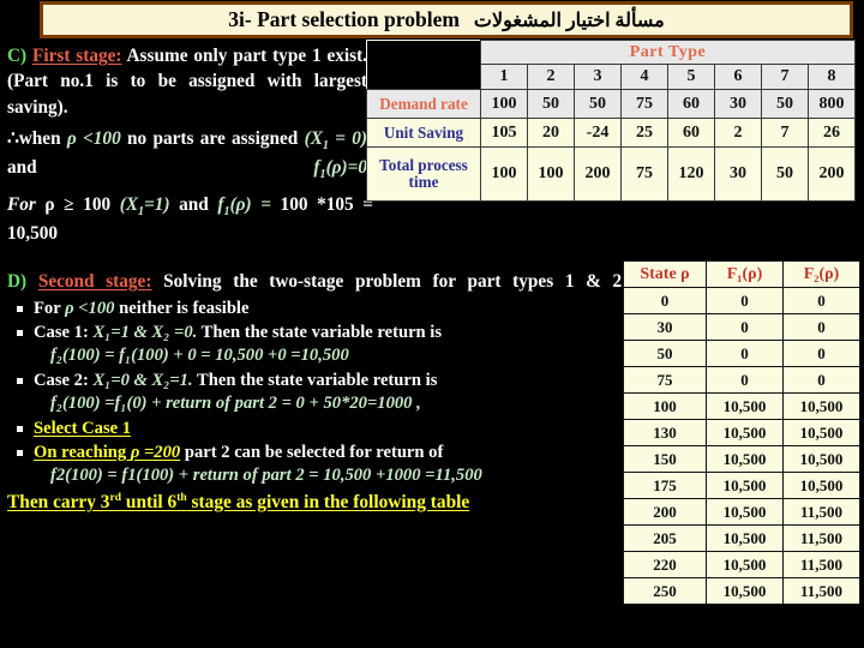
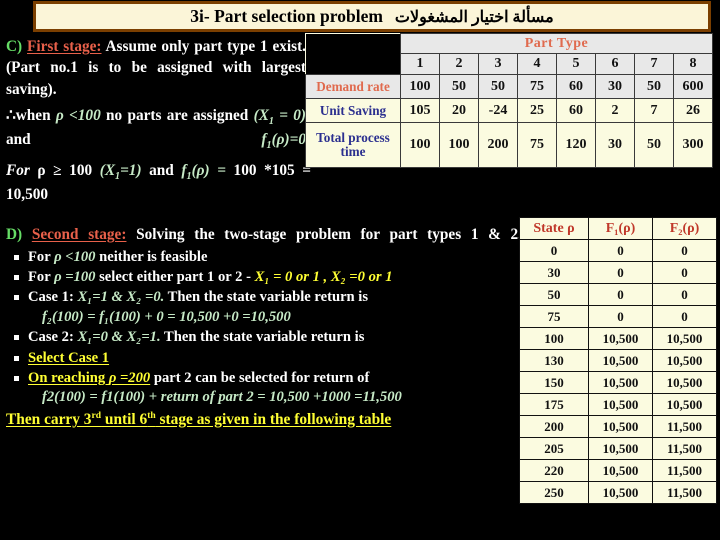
  3i- Part selection problem
  مسألة اختيار المشغولات
  C) First stage: Assume only part type 1 exist (Part no.1 is to be assigned with largest saving).
  ∴when ρ <100 no parts are assigned (X1 = 0) and f1(ρ)=0
  For ρ ≥ 100 (X1=1) and f1(ρ) = 100 *105 = 10,500
  D) Second stage: Solving the two-stage problem for part types 1 & 2
  For ρ <100 neither is feasible
+ For ρ =100 select either part 1 or 2 - X₁ = 0 or 1 , X₂ =0 or 1
  Case 1: X₁=1 & X₂ =0. Then the state variable return is
  f₂(100) = f₁(100) + 0 = 10,500 +0 =10,500
  Case 2: X₁=0 & X₂=1. Then the state variable return is
- f₂(100) =f₁(0) + return of part 2 = 0 + 50*20=1000 ,
  Select Case 1
  On reaching ρ =200 part 2 can be selected for return of
  f2(100) = f1(100) + return of part 2 = 10,500 +1000 =11,500
  Then carry 3rd until 6th stage as given in the following table
  	Part Type
  	1	2	3	4	5	6	7	8
- Demand rate	100	50	50	75	60	30	50	800
+ Demand rate	100	50	50	75	60	30	50	600
  Unit Saving	105	20	-24	25	60	2	7	26
- Total process time	100	100	200	75	120	30	50	200
+ Total process time	100	100	200	75	120	30	50	300
  State ρ	F₁(ρ)	F₂(ρ)
  0	0	0
  30	0	0
  50	0	0
  75	0	0
  100	10,500	10,500
  130	10,500	10,500
  150	10,500	10,500
  175	10,500	10,500
  200	10,500	11,500
  205	10,500	11,500
  220	10,500	11,500
  250	10,500	11,500
